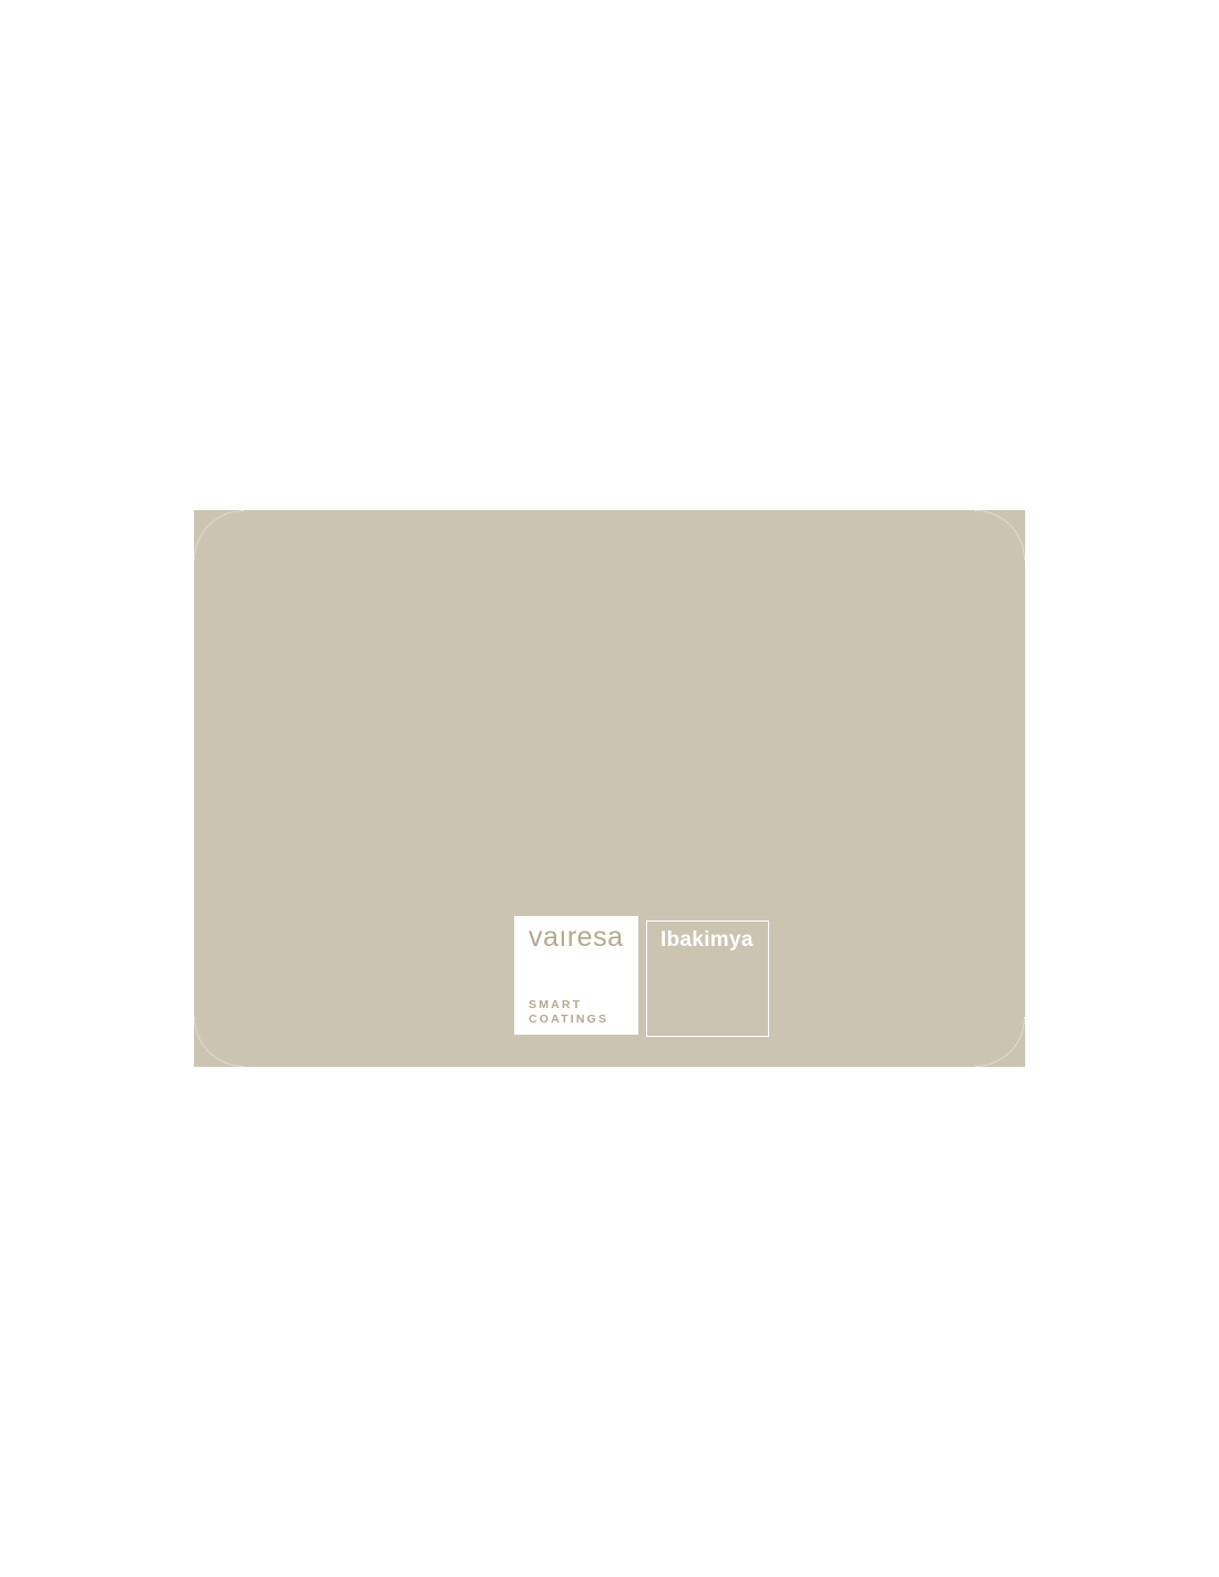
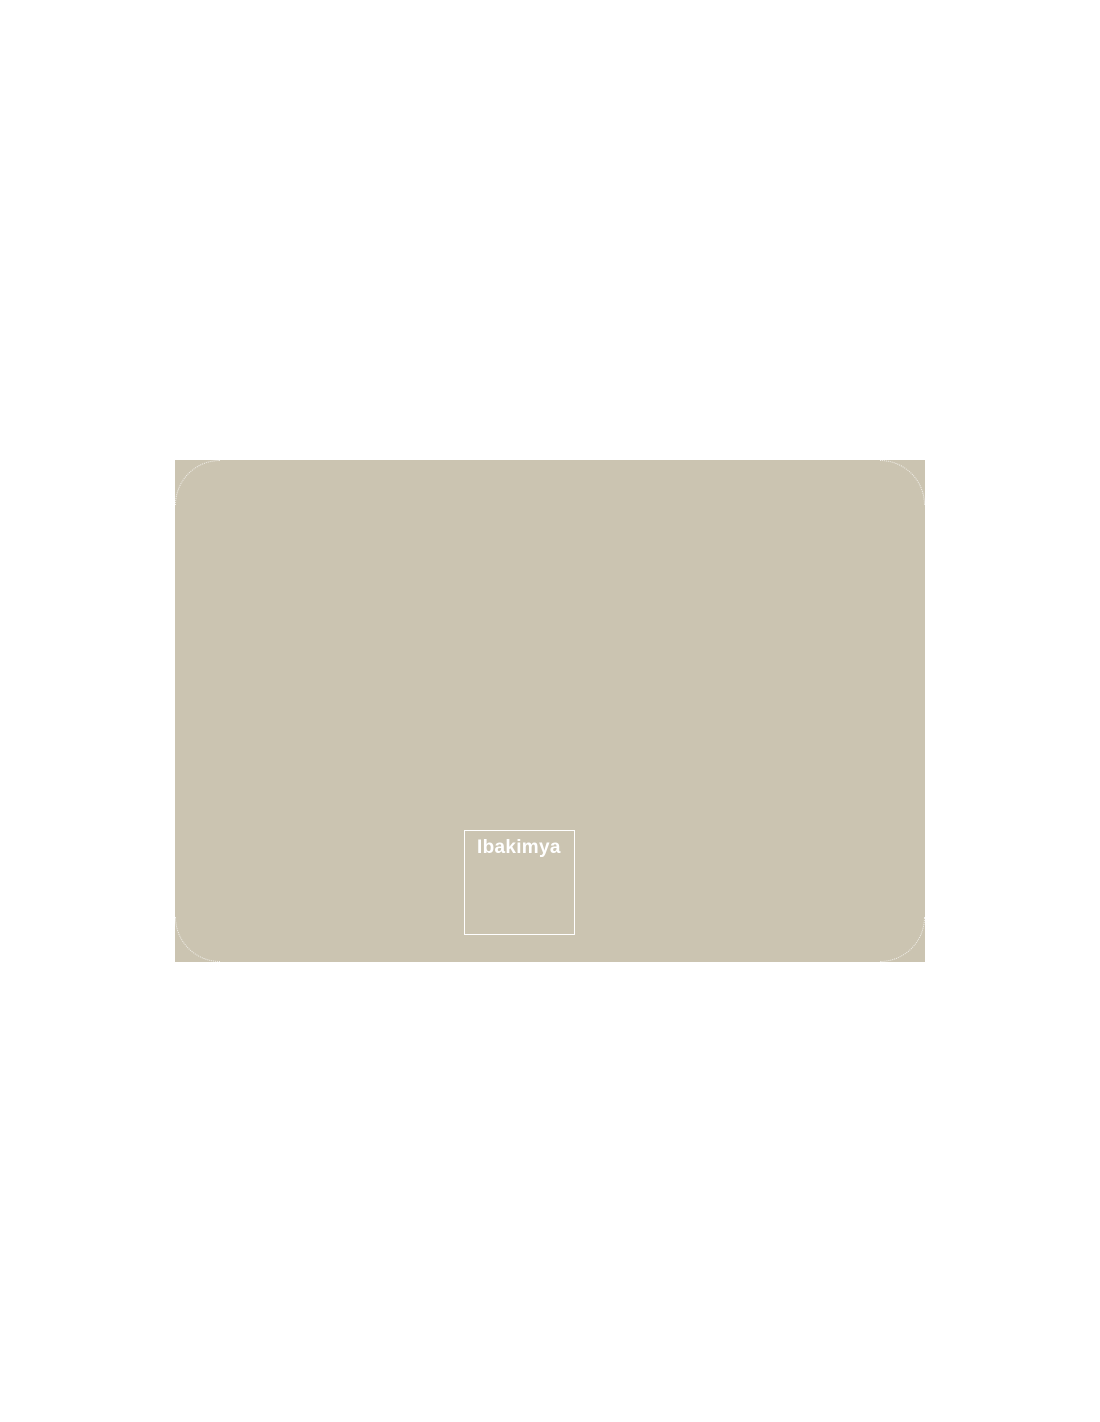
- vaıresa
- SMART
- COATINGS
  Ibakimya
